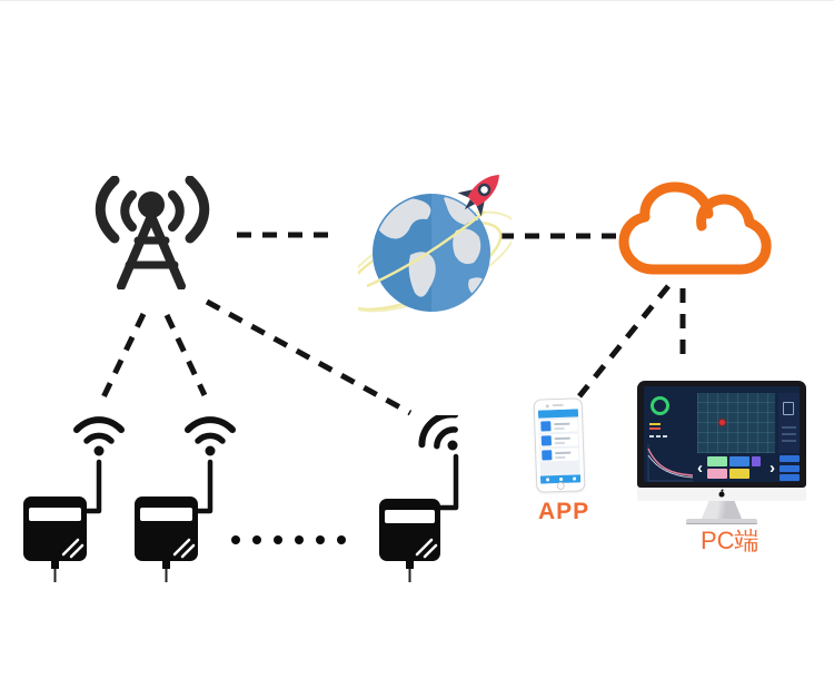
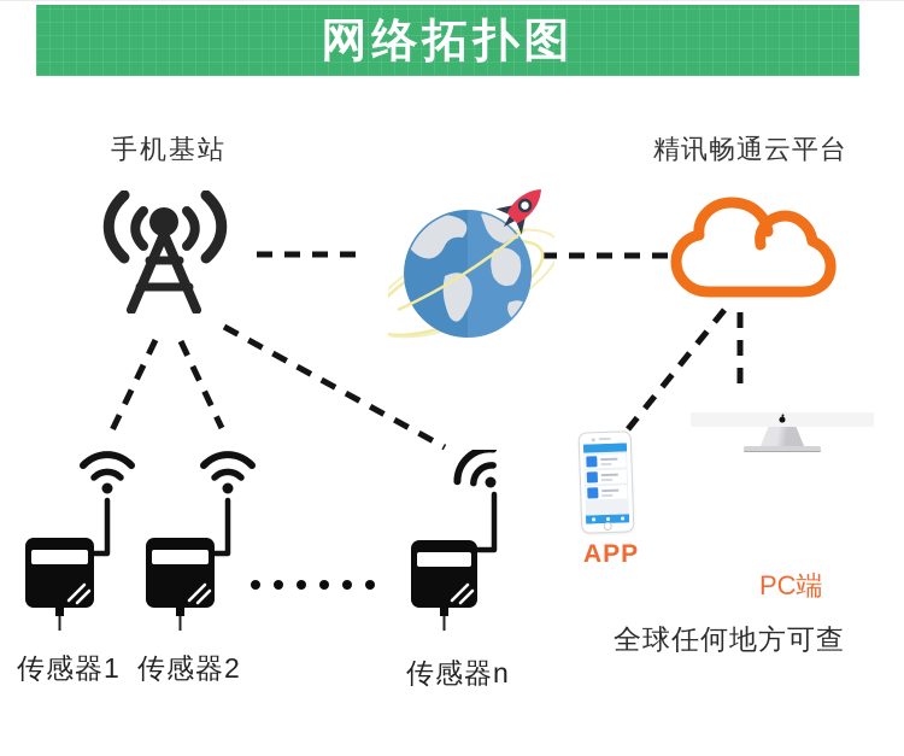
+ 网络拓扑图
+ 手机基站
+ 精讯畅通云平台
+ 传感器1
+ 传感器2
+ 传感器n
  APP
- ‹
- ›
  PC端
+ 全球任何地方可查
